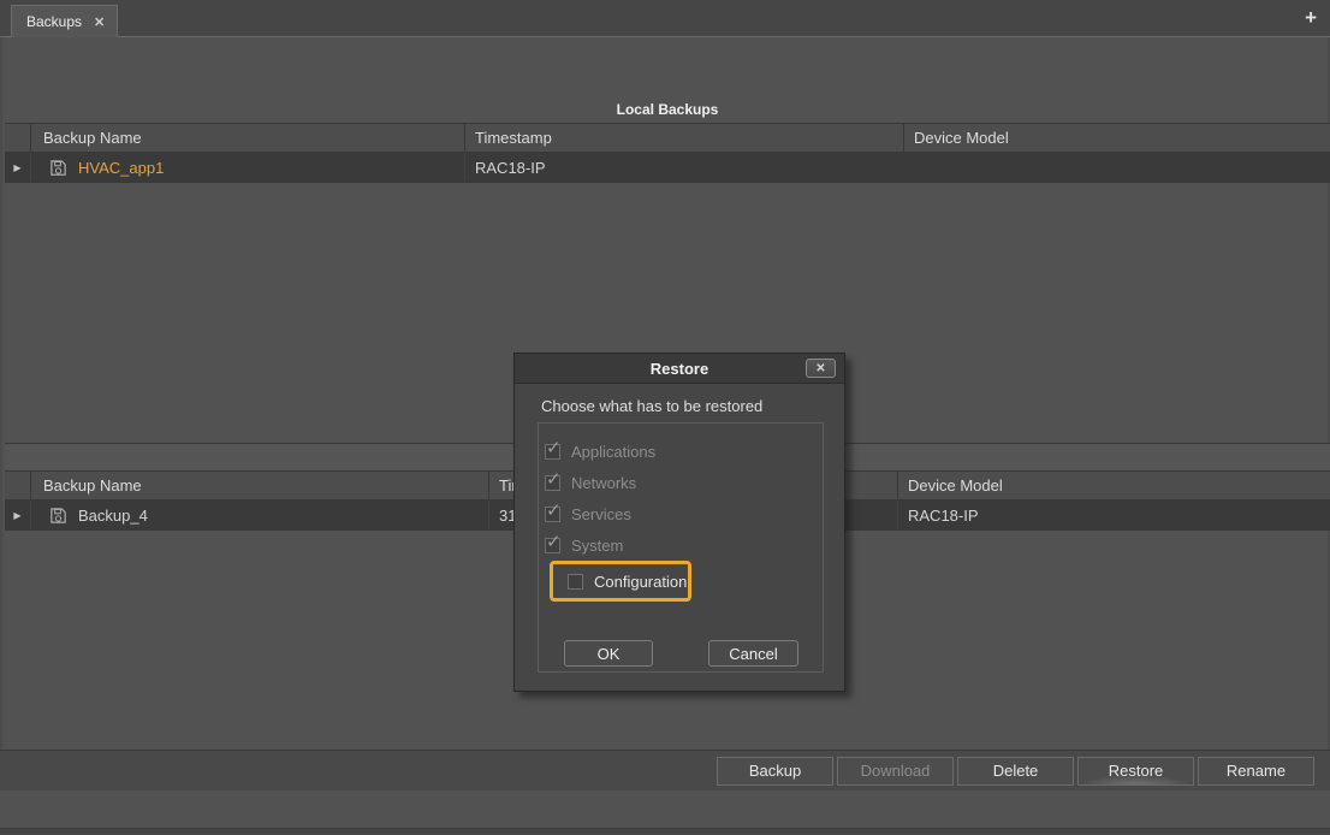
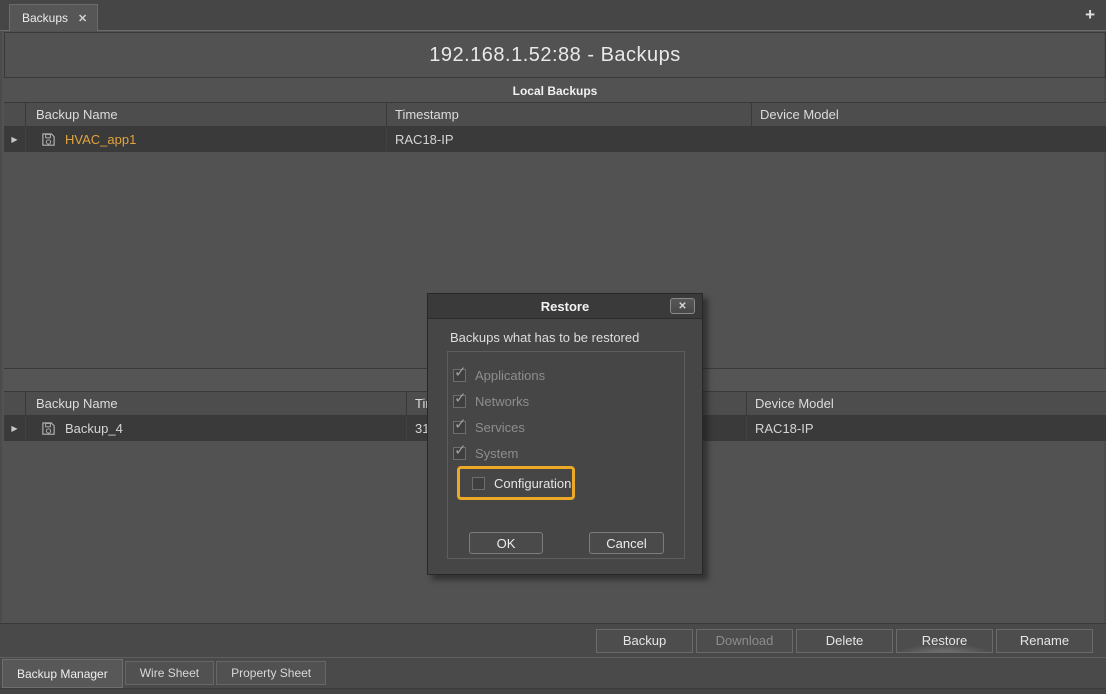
  Backups
  ✕
  +
+ 192.168.1.52:88 - Backups
  Local Backups
  Backup Name
  Timestamp
  Device Model
  ▶
  HVAC_app1
  RAC18-IP
  Backup Name
  Device Model
  ▶
  Backup_4
  RAC18-IP
  Backup
  Download
  Delete
  Restore
  Rename
+ Backup Manager
+ Wire Sheet
+ Property Sheet
  Restore
  ✕
- Choose what has to be restored
+ Backups what has to be restored
  ✓
  Applications
  ✓
  Networks
  ✓
  Services
  ✓
  System
  Configuration
  OK
  Cancel
